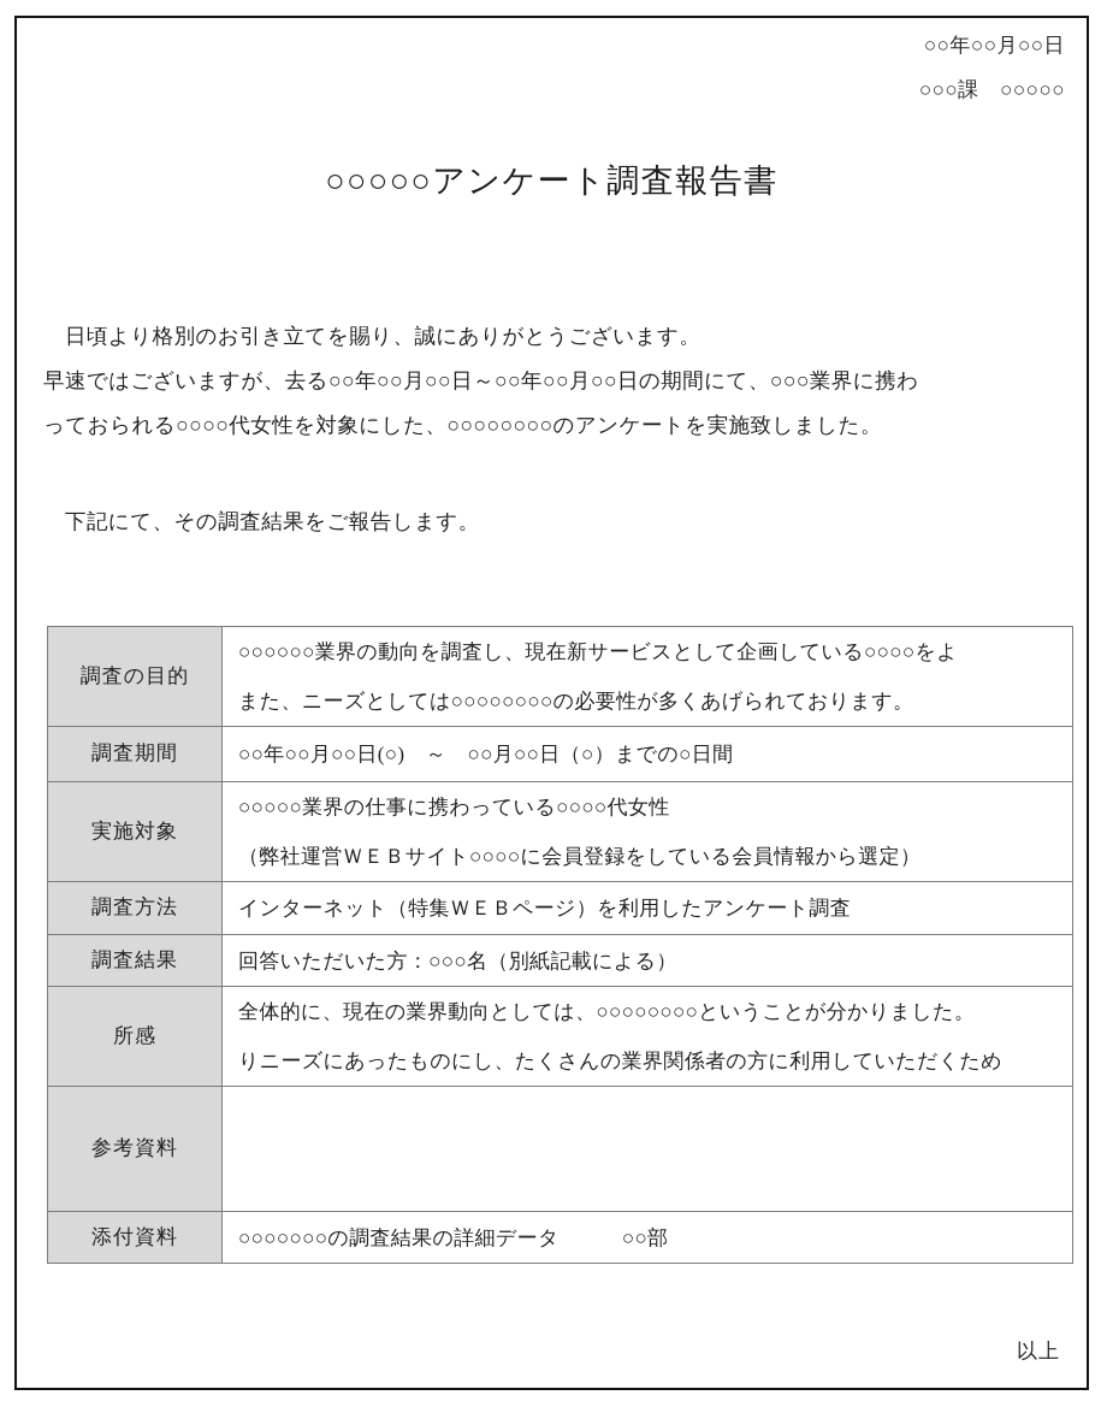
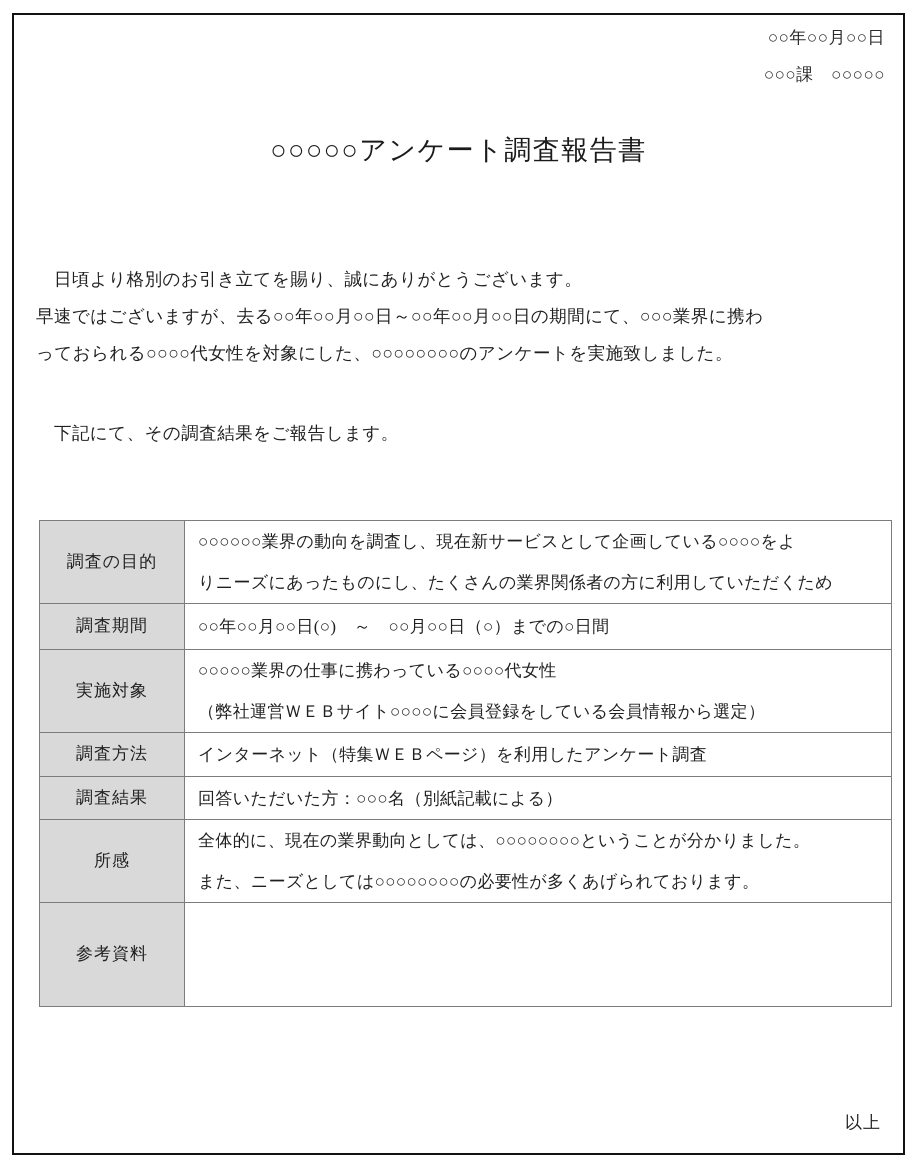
  ○○年○○月○○日
  ○○○課 ○○○○○
  ○○○○○アンケート調査報告書
  日頃より格別のお引き立てを賜り、誠にありがとうございます。
  早速ではございますが、去る○○年○○月○○日～○○年○○月○○日の期間にて、○○○業界に携わ
  っておられる○○○○代女性を対象にした、○○○○○○○○のアンケートを実施致しました。
  下記にて、その調査結果をご報告します。
- 調査の目的	○○○○○○業界の動向を調査し、現在新サービスとして企画している○○○○をよ また、ニーズとしては○○○○○○○○の必要性が多くあげられております。
+ 調査の目的	○○○○○○業界の動向を調査し、現在新サービスとして企画している○○○○をよ りニーズにあったものにし、たくさんの業界関係者の方に利用していただくため
  調査期間	○○年○○月○○日(○) ～ ○○月○○日（○）までの○日間
  実施対象	○○○○○業界の仕事に携わっている○○○○代女性 （弊社運営ＷＥＢサイト○○○○に会員登録をしている会員情報から選定）
  調査方法	インターネット（特集ＷＥＢページ）を利用したアンケート調査
  調査結果	回答いただいた方：○○○名（別紙記載による）
- 所感	全体的に、現在の業界動向としては、○○○○○○○○ということが分かりました。 りニーズにあったものにし、たくさんの業界関係者の方に利用していただくため
+ 所感	全体的に、現在の業界動向としては、○○○○○○○○ということが分かりました。 また、ニーズとしては○○○○○○○○の必要性が多くあげられております。
  参考資料
- 添付資料	○○○○○○○の調査結果の詳細データ ○○部
  以上
